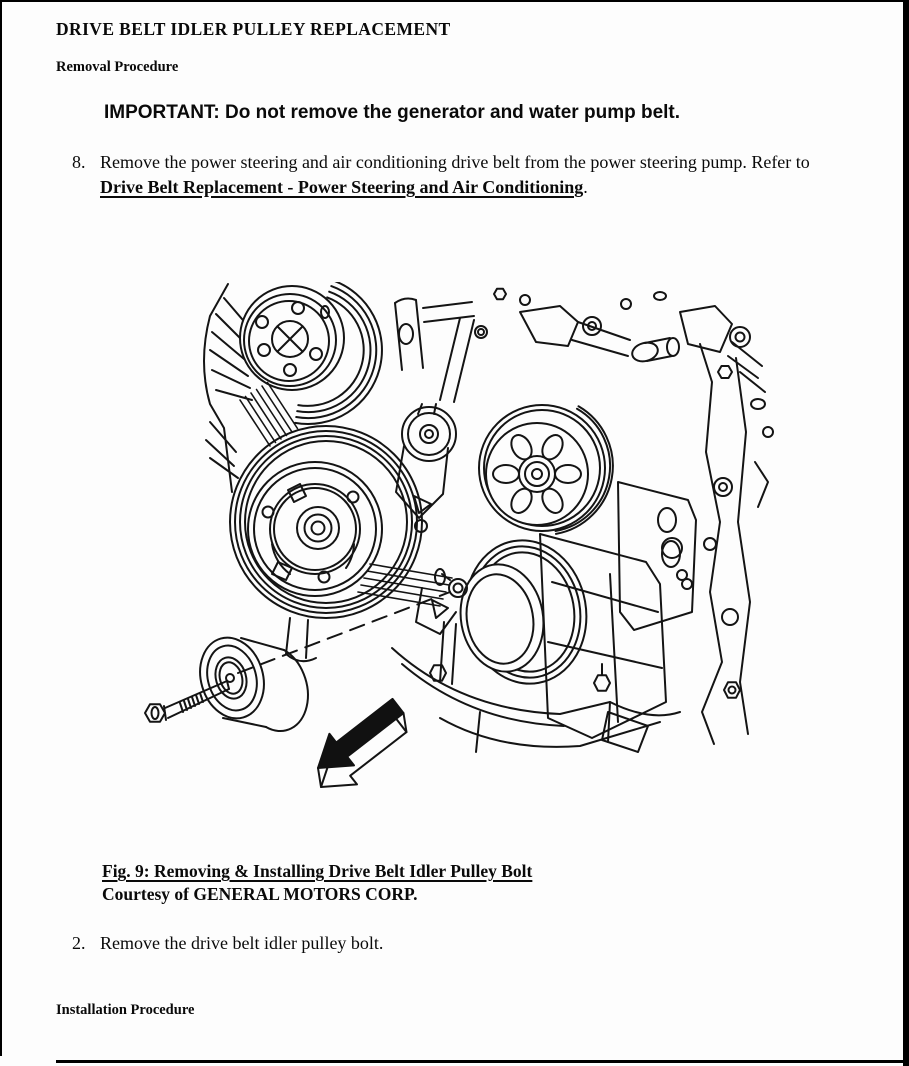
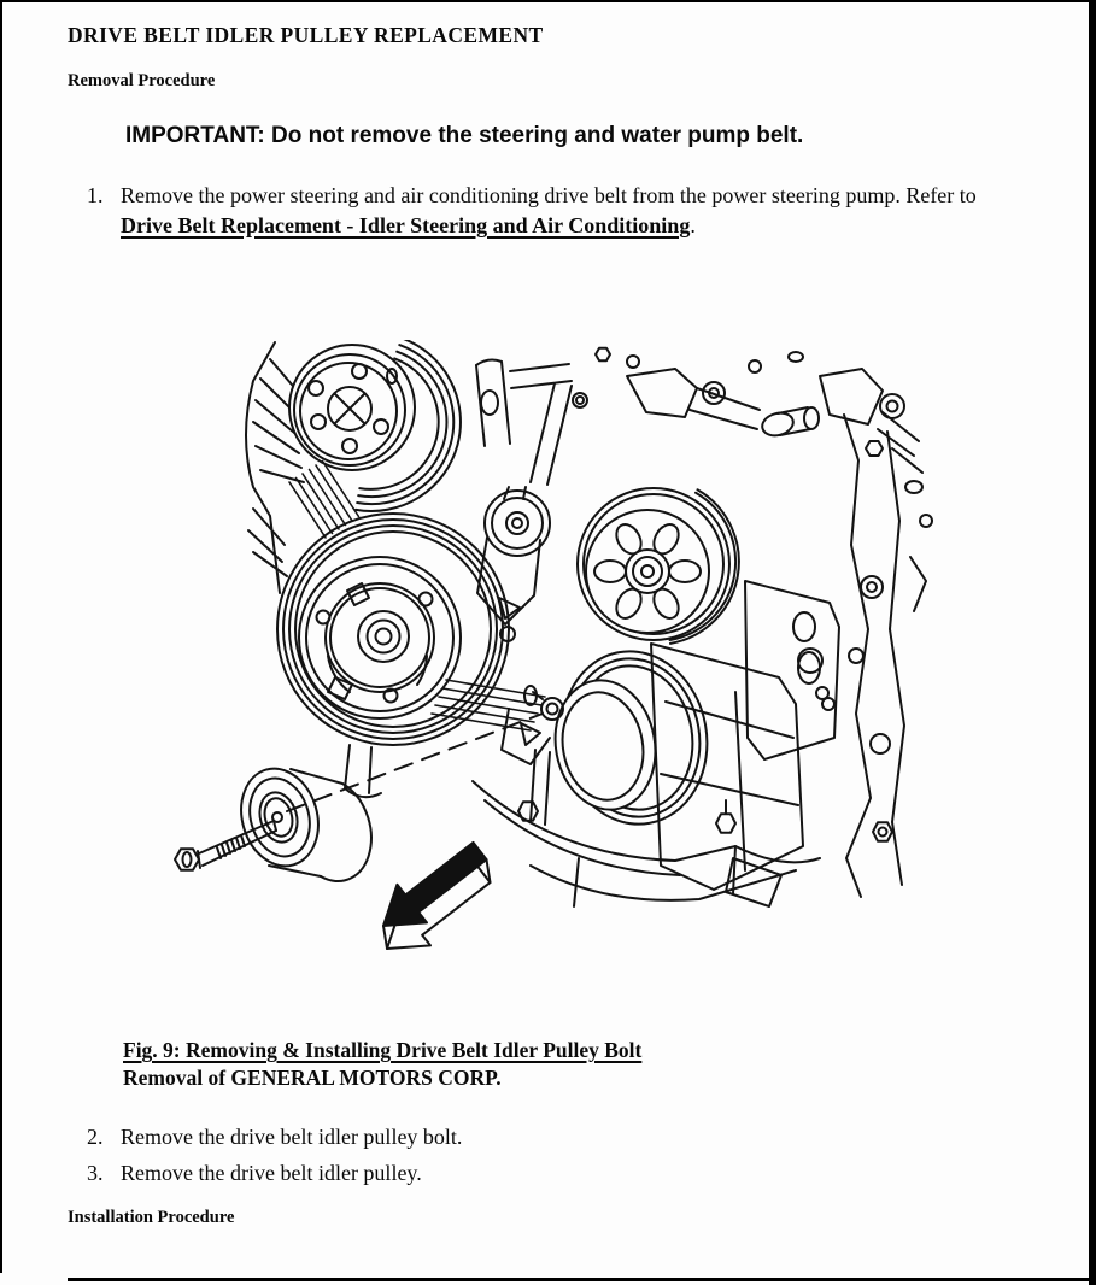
  DRIVE BELT IDLER PULLEY REPLACEMENT
  Removal Procedure
- IMPORTANT: Do not remove the generator and water pump belt.
+ IMPORTANT: Do not remove the steering and water pump belt.
- 8.
+ 1.
- Remove the power steering and air conditioning drive belt from the power steering pump. Refer to Drive Belt Replacement - Power Steering and Air Conditioning.
+ Remove the power steering and air conditioning drive belt from the power steering pump. Refer to Drive Belt Replacement - Idler Steering and Air Conditioning.
  Fig. 9: Removing & Installing Drive Belt Idler Pulley Bolt
- Courtesy of GENERAL MOTORS CORP.
+ Removal of GENERAL MOTORS CORP.
  2.
  Remove the drive belt idler pulley bolt.
+ 3.
+ Remove the drive belt idler pulley.
  Installation Procedure
